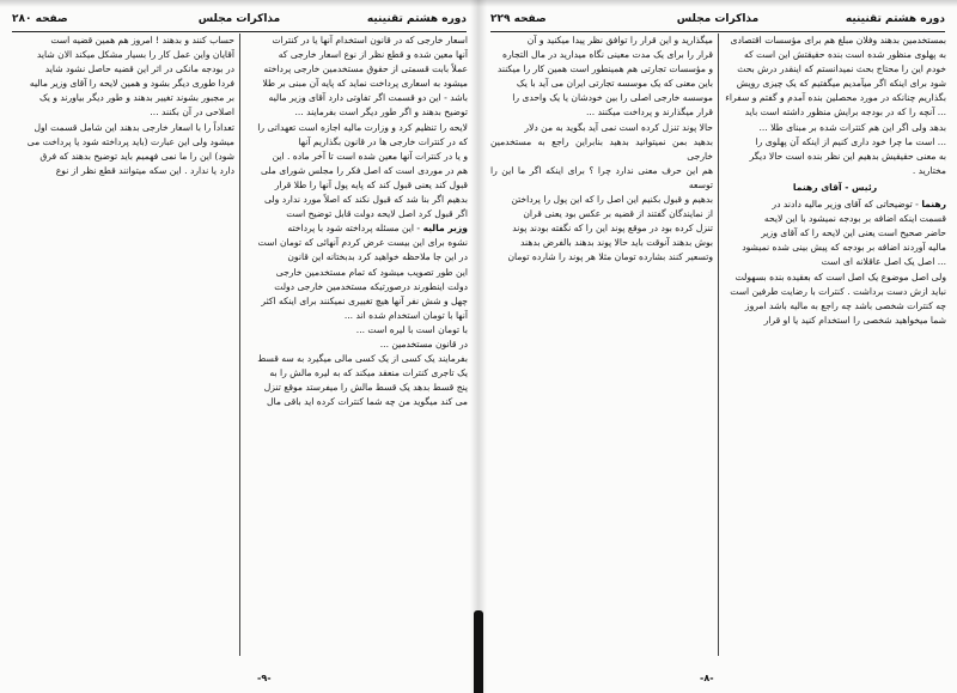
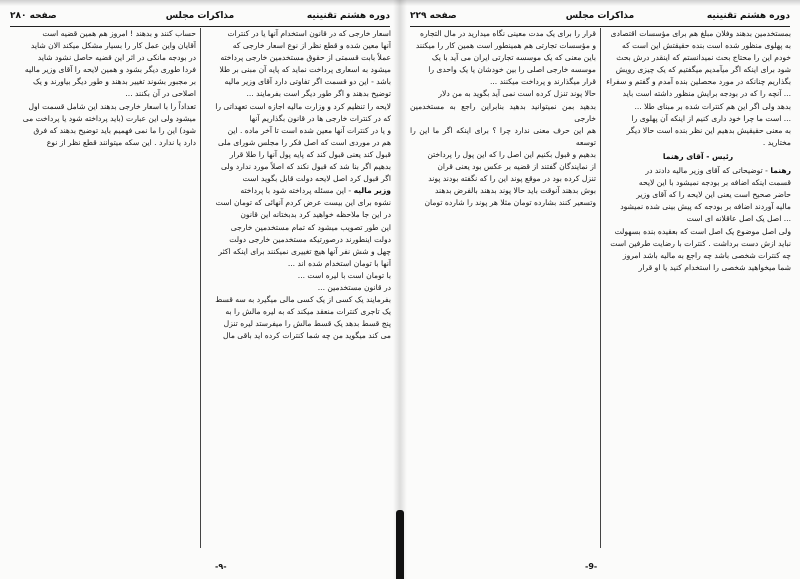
  دوره هشتم تقنینیه
  مذاکرات مجلس
  صفحه ۲۸۰
  اسعار خارجی که در قانون استخدام آنها یا در کنترات
  آنها معین شده و قطع نظر از نوع اسعار خارجی که
  عملاً بابت قسمتی از حقوق مستخدمین خارجی پرداخته
  میشود به اسعاری پرداخت نماید که پایه آن مبنی بر طلا
  باشد - این دو قسمت اگر تفاوتی دارد آقای وزیر مالیه
  توضیح بدهند و اگر طور دیگر است بفرمایند ...
  لایحه را تنظیم کرد و وزارت مالیه اجازه است تعهداتی را
  که در کنترات خارجی ها در قانون بگذاریم آنها
  و یا در کنترات آنها معین شده است تا آخر ماده . این
  هم در موردی است که اصل فکر را مجلس شورای ملی
  قبول کند یعنی قبول کند که پایه پول آنها را طلا قرار
  بدهیم اگر بنا شد که قبول نکند که اصلاً مورد ندارد ولی
- اگر قبول کرد اصل لایحه دولت قابل توضیح است
+ اگر قبول کرد اصل لایحه دولت قابل بگوید است
  وزیر مالیه - این مسئله پرداخته شود با پرداخته
  نشوه برای این بیست عرض کردم آنهائی که تومان است
  در این جا ملاحظه خواهید کرد بدبختانه این قانون
  این طور تصویب میشود که تمام مستخدمین خارجی
  دولت اینطورند درصورتیکه مستخدمین خارجی دولت
  چهل و شش نفر آنها هیچ تغییری نمیکنند برای اینکه اکثر
  آنها با تومان استخدام شده اند ...
  با تومان است با لیره است ...
  در قانون مستخدمین ...
  بفرمایند یک کسی از یک کسی مالی میگیرد به سه قسط
  یک تاجری کنترات منعقد میکند که به لیره مالش را به
- پنج قسط بدهد یک قسط مالش را میفرستد موقع تنزل
+ پنج قسط بدهد یک قسط مالش را میفرستد لیره تنزل
  می کند میگوید من چه شما کنترات کرده اید باقی مال
  حساب کنند و بدهند ! امروز هم همین قضیه است
  آقایان واین عمل کار را بسیار مشکل میکند الان شاید
  در بودجه مانکی در اثر این قضیه حاصل نشود شاید
  فردا طوری دیگر بشود و همین لایحه را آقای وزیر مالیه
  بر مجبور بشوند تغییر بدهند و طور دیگر بیاورند و یک
  اصلاحی در آن بکنند ...
  تعداداً را با اسعار خارجی بدهند این شامل قسمت اول
  میشود ولی این عبارت (باید پرداخته شود یا پرداخت می
  شود) این را ما نمی فهمیم باید توضیح بدهند که فرق
  دارد یا ندارد . این سکه میتوانند قطع نظر از نوع
  -٩-
  دوره هشتم تقنینیه
  مذاکرات مجلس
  صفحه ۲۲۹
  بمستخدمین بدهند وفلان مبلغ هم برای مؤسسات اقتصادی
  به پهلوی منظور شده است بنده حقیقتش این است که
  خودم این را محتاج بحث نمیدانستم که اینقدر درش بحث
  شود برای اینکه اگر میآمدیم میگفتیم که یک چیزی رویش
  بگذاریم چنانکه در مورد محصلین بنده آمدم و گفتم و سفراء
  ... آنچه را که در بودجه برایش منظور داشته است باید
  بدهد ولی اگر این هم کنترات شده بر مبنای طلا ...
  ... است ما چرا خود داری کنیم از اینکه آن پهلوی را
  به معنی حقیقیش بدهیم این نظر بنده است حالا دیگر
  مختارید .
  رئیس - آقای رهنما
  رهنما - توضیحاتی که آقای وزیر مالیه دادند در
  قسمت اینکه اضافه بر بودجه نمیشود با این لایحه
  حاضر صحیح است یعنی این لایحه را که آقای وزیر
  مالیه آوردند اضافه بر بودجه که پیش بینی شده نمیشود
  ... اصل یک اصل عاقلانه ای است
  ولی اصل موضوع یک اصل است که بعقیده بنده بسهولت
  نباید ازش دست برداشت . کنترات با رضایت طرفین است
  چه کنترات شخصی باشد چه راجع به مالیه باشد امروز
  شما میخواهید شخصی را استخدام کنید یا او قرار
- میگذارید و این قرار را توافق نظر پیدا میکنید و آن
  قرار را برای یک مدت معینی نگاه میدارید در مال التجاره
  و مؤسسات تجارتی هم همینطور است همین کار را میکنند
  باین معنی که یک موسسه تجارتی ایران می آید با یک
  موسسه خارجی اصلی را بین خودشان یا یک واحدی را
  قرار میگذارند و پرداخت میکنند ...
  حالا پوند تنزل کرده است نمی آید بگوید به من دلار
  بدهید بمن نمیتوانید بدهید بنابراین راجع به مستخدمین خارجی
  هم این حرف معنی ندارد چرا ؟ برای اینکه اگر ما این را توسعه
  بدهیم و قبول بکنیم این اصل را که این پول را پرداختن
  از نمایندگان گفتند از قضیه بر عکس بود یعنی قران
  تنزل کرده بود در موقع پوند این را که نگفته بودند پوند
  بوش بدهند آنوقت باید حالا پوند بدهند بالفرض بدهند
  وتسعیر کنند بشارده تومان مثلا هر پوند را شارده تومان
- -٨-
+ -9-
